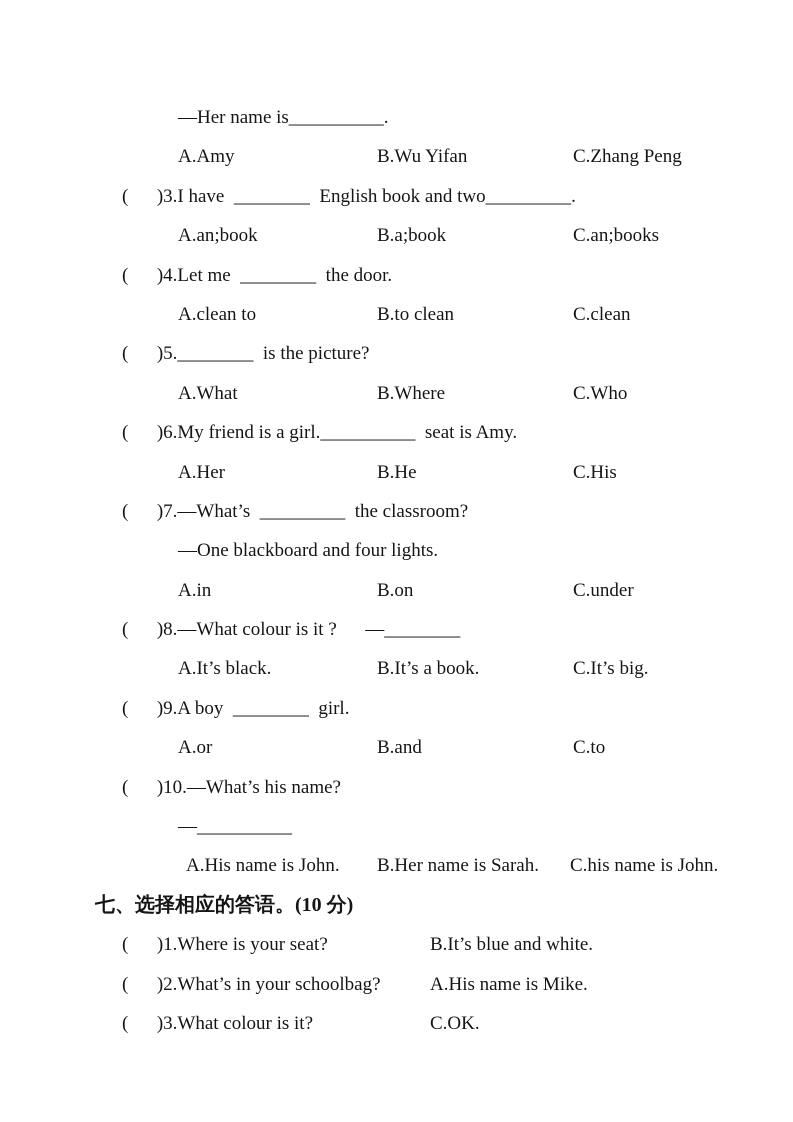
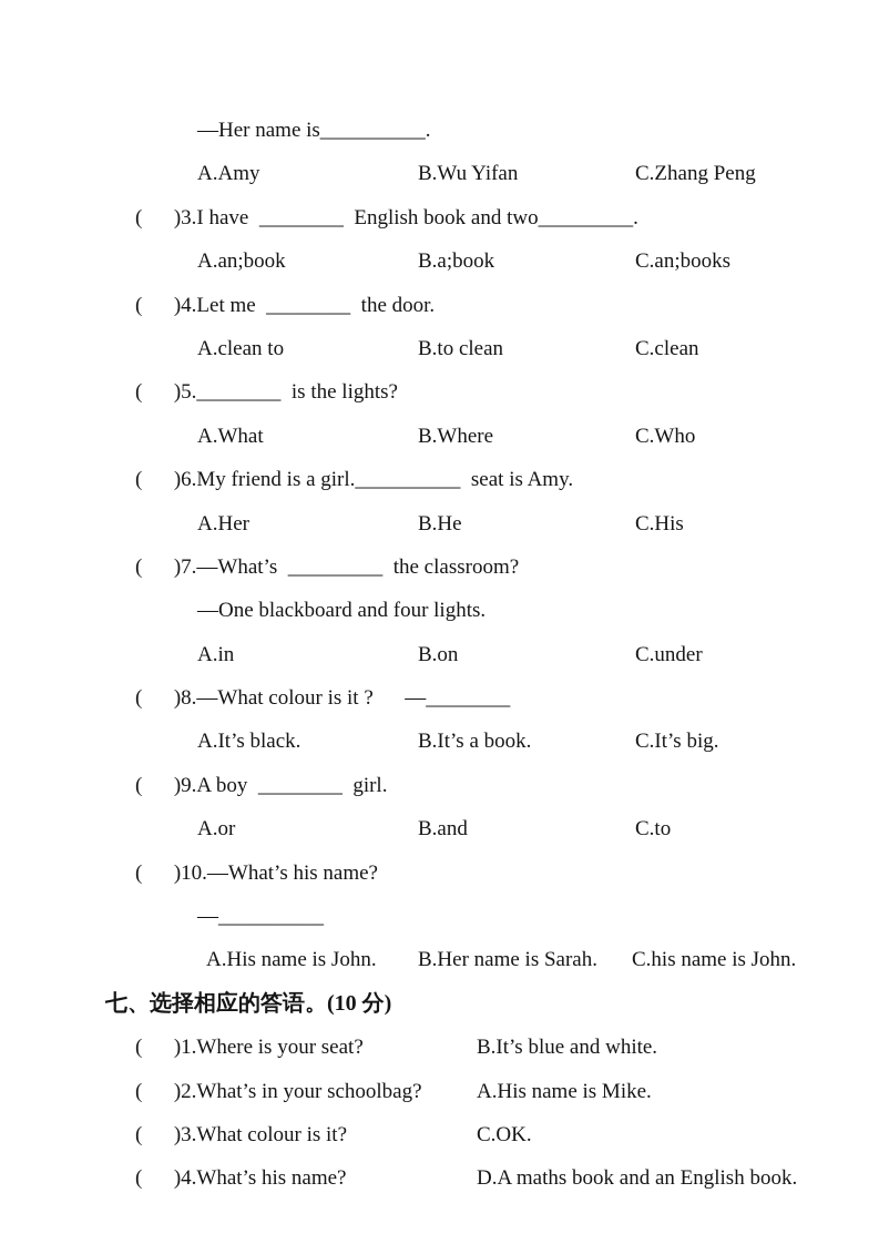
  —Her name is__________.
  A.Amy
  B.Wu Yifan
  C.Zhang Peng
  ( )3.I have ________ English book and two_________.
  A.an;book
  B.a;book
  C.an;books
  ( )4.Let me ________ the door.
  A.clean to
  B.to clean
  C.clean
- ( )5.________ is the picture?
+ ( )5.________ is the lights?
  A.What
  B.Where
  C.Who
  ( )6.My friend is a girl.__________ seat is Amy.
  A.Her
  B.He
  C.His
  ( )7.—What’s _________ the classroom?
  —One blackboard and four lights.
  A.in
  B.on
  C.under
  ( )8.—What colour is it ? —________
  A.It’s black.
  B.It’s a book.
  C.It’s big.
  ( )9.A boy ________ girl.
  A.or
  B.and
  C.to
  ( )10.—What’s his name?
  —__________
  A.His name is John.
  B.Her name is Sarah.
  C.his name is John.
  七、选择相应的答语。(10 分)
  ( )1.Where is your seat?
  B.It’s blue and white.
  ( )2.What’s in your schoolbag?
  A.His name is Mike.
  ( )3.What colour is it?
  C.OK.
+ ( )4.What’s his name?
+ D.A maths book and an English book.
